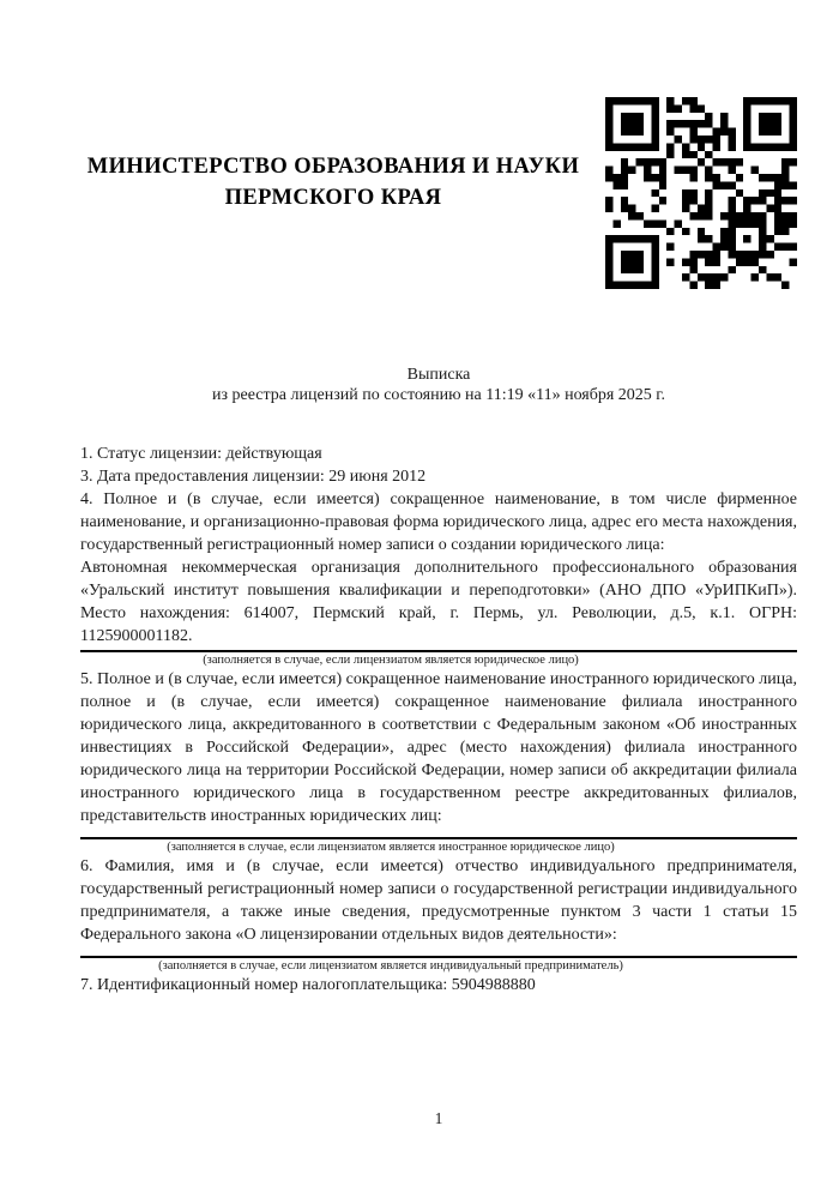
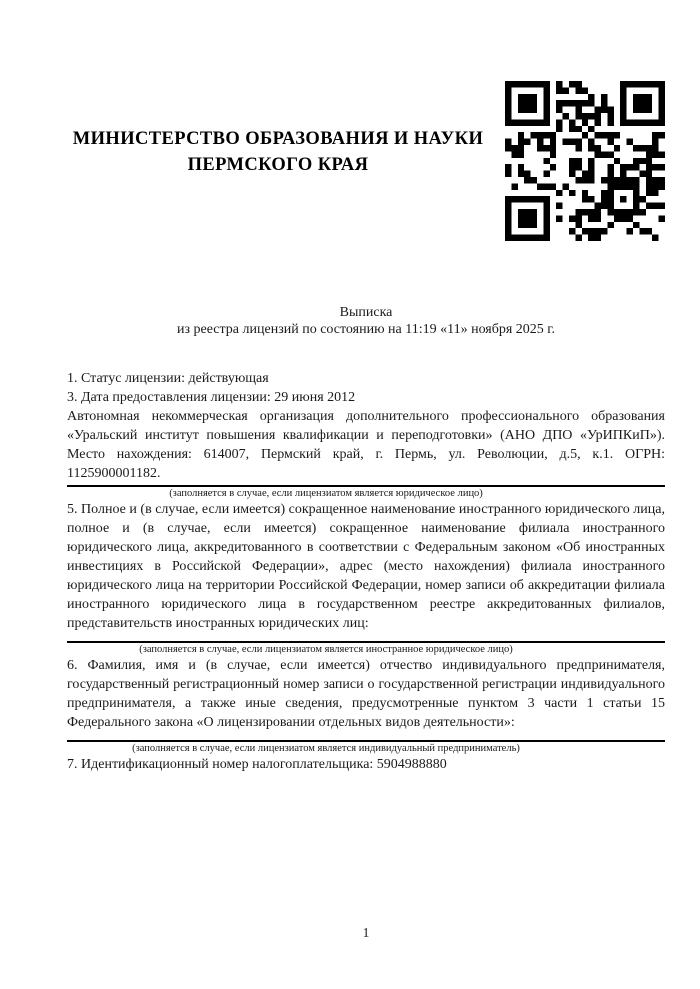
  МИНИСТЕРСТВО ОБРАЗОВАНИЯ И НАУКИ
  ПЕРМСКОГО КРАЯ
  Выписка
  из реестра лицензий по состоянию на 11:19 «11» ноября 2025 г.
  1. Статус лицензии: действующая
  3. Дата предоставления лицензии: 29 июня 2012
- 4. Полное и (в случае, если имеется) сокращенное наименование, в том числе фирменное наименование, и организационно-правовая форма юридического лица, адрес его места нахождения, государственный регистрационный номер записи о создании юридического лица:
  Автономная некоммерческая организация дополнительного профессионального образования «Уральский институт повышения квалификации и переподготовки» (АНО ДПО «УрИПКиП»). Место нахождения: 614007, Пермский край, г. Пермь, ул. Революции, д.5, к.1. ОГРН: 1125900001182.
  (заполняется в случае, если лицензиатом является юридическое лицо)
  5. Полное и (в случае, если имеется) сокращенное наименование иностранного юридического лица, полное и (в случае, если имеется) сокращенное наименование филиала иностранного юридического лица, аккредитованного в соответствии с Федеральным законом «Об иностранных инвестициях в Российской Федерации», адрес (место нахождения) филиала иностранного юридического лица на территории Российской Федерации, номер записи об аккредитации филиала иностранного юридического лица в государственном реестре аккредитованных филиалов, представительств иностранных юридических лиц:
  (заполняется в случае, если лицензиатом является иностранное юридическое лицо)
  6. Фамилия, имя и (в случае, если имеется) отчество индивидуального предпринимателя, государственный регистрационный номер записи о государственной регистрации индивидуального предпринимателя, а также иные сведения, предусмотренные пунктом 3 части 1 статьи 15 Федерального закона «О лицензировании отдельных видов деятельности»:
  (заполняется в случае, если лицензиатом является индивидуальный предприниматель)
  7. Идентификационный номер налогоплательщика: 5904988880
  1
